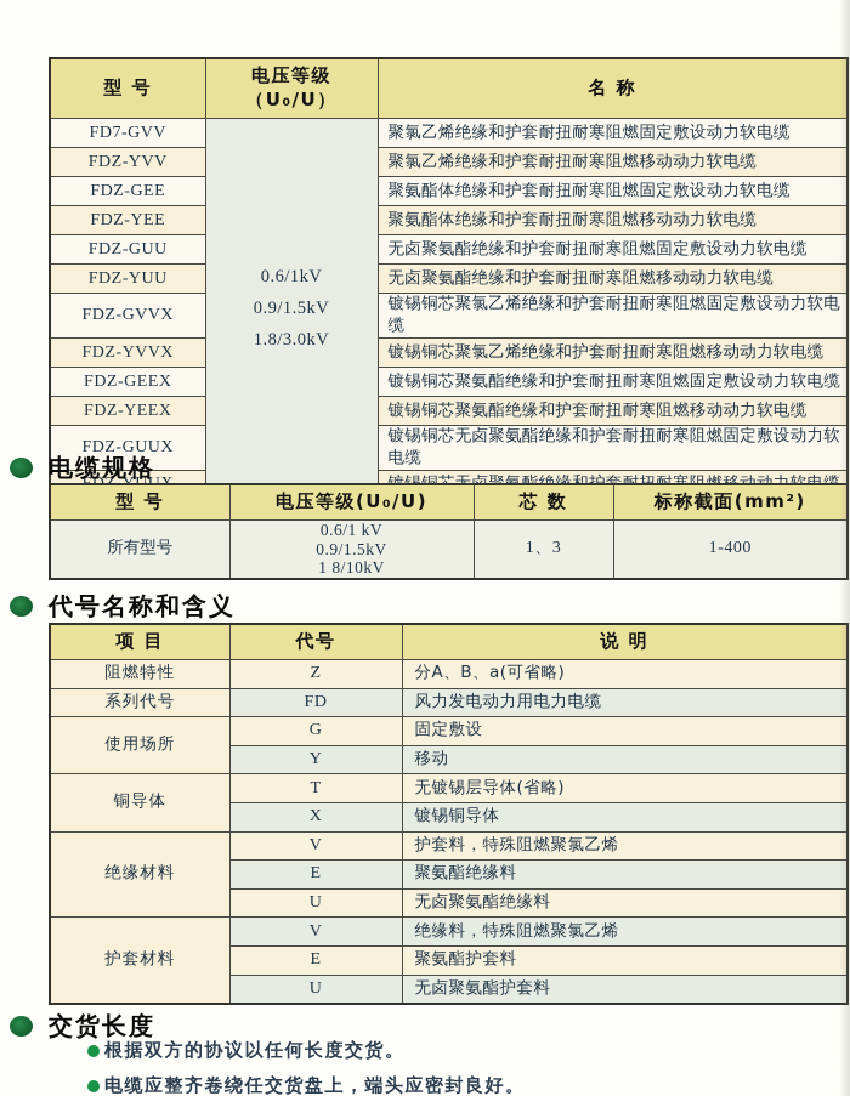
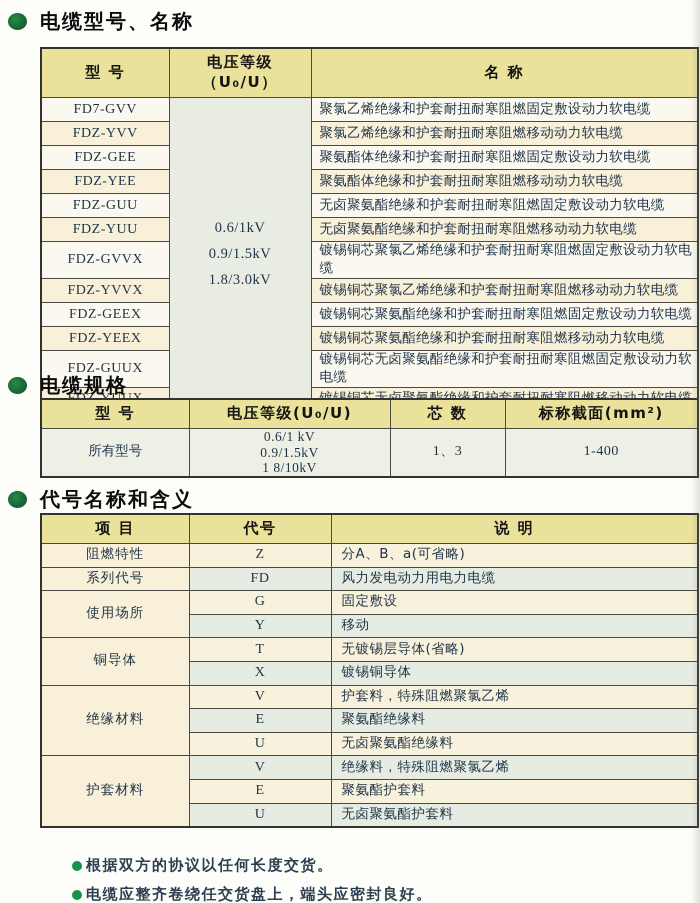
+ 电缆型号、名称
  型 号	电压等级（U₀/U）	名 称
  FD7-GVV	0.6/1kV0.9/1.5kV1.8/3.0kV	聚氯乙烯绝缘和护套耐扭耐寒阻燃固定敷设动力软电缆
  FDZ-YVV	聚氯乙烯绝缘和护套耐扭耐寒阻燃移动动力软电缆
  FDZ-GEE	聚氨酯体绝缘和护套耐扭耐寒阻燃固定敷设动力软电缆
  FDZ-YEE	聚氨酯体绝缘和护套耐扭耐寒阻燃移动动力软电缆
  FDZ-GUU	无卤聚氨酯绝缘和护套耐扭耐寒阻燃固定敷设动力软电缆
  FDZ-YUU	无卤聚氨酯绝缘和护套耐扭耐寒阻燃移动动力软电缆
  FDZ-GVVX	镀锡铜芯聚氯乙烯绝缘和护套耐扭耐寒阻燃固定敷设动力软电缆
  FDZ-YVVX	镀锡铜芯聚氯乙烯绝缘和护套耐扭耐寒阻燃移动动力软电缆
  FDZ-GEEX	镀锡铜芯聚氨酯绝缘和护套耐扭耐寒阻燃固定敷设动力软电缆
  FDZ-YEEX	镀锡铜芯聚氨酯绝缘和护套耐扭耐寒阻燃移动动力软电缆
  FDZ-GUUX	镀锡铜芯无卤聚氨酯绝缘和护套耐扭耐寒阻燃固定敷设动力软电缆
  电缆规格
  型 号	电压等级(U₀/U)	芯 数	标称截面(mm²)
  所有型号	0.6/1 kV0.9/1.5kV1 8/10kV	1、3	1-400
  代号名称和含义
  项 目	代号	说 明
  阻燃特性	Z	分A、B、a(可省略)
  系列代号	FD	风力发电动力用电力电缆
  使用场所	G	固定敷设
  Y	移动
  铜导体	T	无镀锡层导体(省略)
  X	镀锡铜导体
  绝缘材料	V	护套料，特殊阻燃聚氯乙烯
  E	聚氨酯绝缘料
  U	无卤聚氨酯绝缘料
  护套材料	V	绝缘料，特殊阻燃聚氯乙烯
  E	聚氨酯护套料
  U	无卤聚氨酯护套料
- 交货长度
  根据双方的协议以任何长度交货。
  电缆应整齐卷绕任交货盘上，端头应密封良好。
